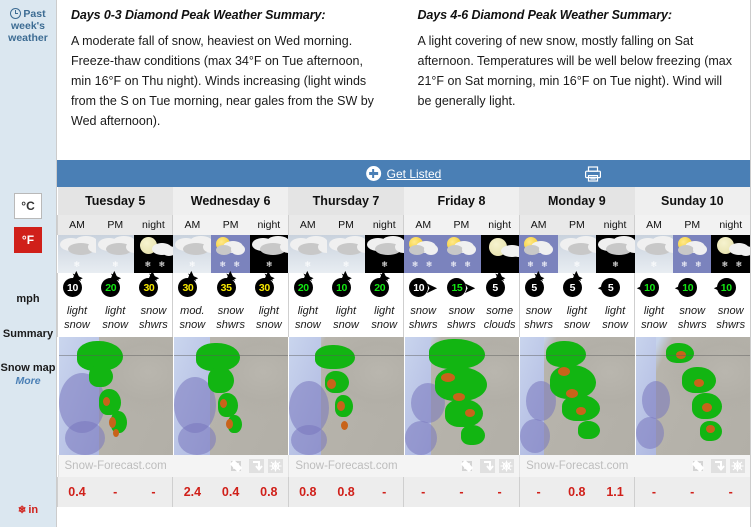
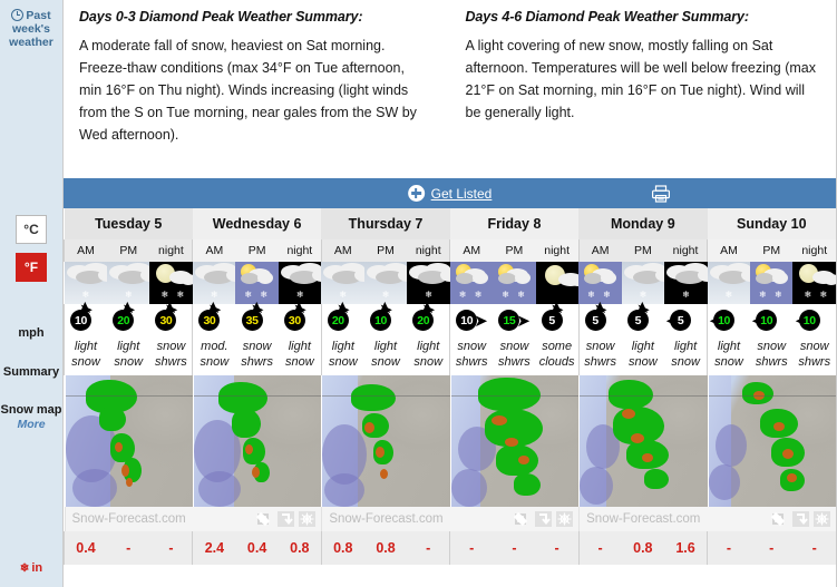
  Past
  week's
  weather
  °C
  °F
  mph
  Summary
  Snow map
  More
  ❄ in
  Days 0-3 Diamond Peak Weather Summary:
- A moderate fall of snow, heaviest on Wed morning. Freeze-thaw conditions (max 34°F on Tue afternoon, min 16°F on Thu night). Winds increasing (light winds from the S on Tue morning, near gales from the SW by Wed afternoon).
+ A moderate fall of snow, heaviest on Sat morning. Freeze-thaw conditions (max 34°F on Tue afternoon, min 16°F on Thu night). Winds increasing (light winds from the S on Tue morning, near gales from the SW by Wed afternoon).
  Days 4-6 Diamond Peak Weather Summary:
  A light covering of new snow, mostly falling on Sat afternoon. Temperatures will be well below freezing (max 21°F on Sat morning, min 16°F on Tue night). Wind will be generally light.
  Get Listed
  Tuesday 5	Wednesday 6	Thursday 7	Friday 8	Monday 9	Sunday 10
  AM	PM	night	AM	PM	night	AM	PM	night	AM	PM	night	AM	PM	night	AM	PM	night
  ❄	❄	❄ ❄	❄	❄ ❄	❄	❄	❄	❄	❄ ❄	❄ ❄		❄ ❄	❄	❄	❄	❄ ❄	❄ ❄
  lightsnow	lightsnow	snowshwrs	mod.snow	snowshwrs	lightsnow	lightsnow	lightsnow	lightsnow	snowshwrs	snowshwrs	someclouds	snowshwrs	lightsnow	lightsnow	lightsnow	snowshwrs	snowshwrs
  Snow-Forecast.com	Snow-Forecast.com	Snow-Forecast.com
- 0.4	-	-	2.4	0.4	0.8	0.8	0.8	-	-	-	-	-	0.8	1.1	-	-	-
+ 0.4	-	-	2.4	0.4	0.8	0.8	0.8	-	-	-	-	-	0.8	1.6	-	-	-
